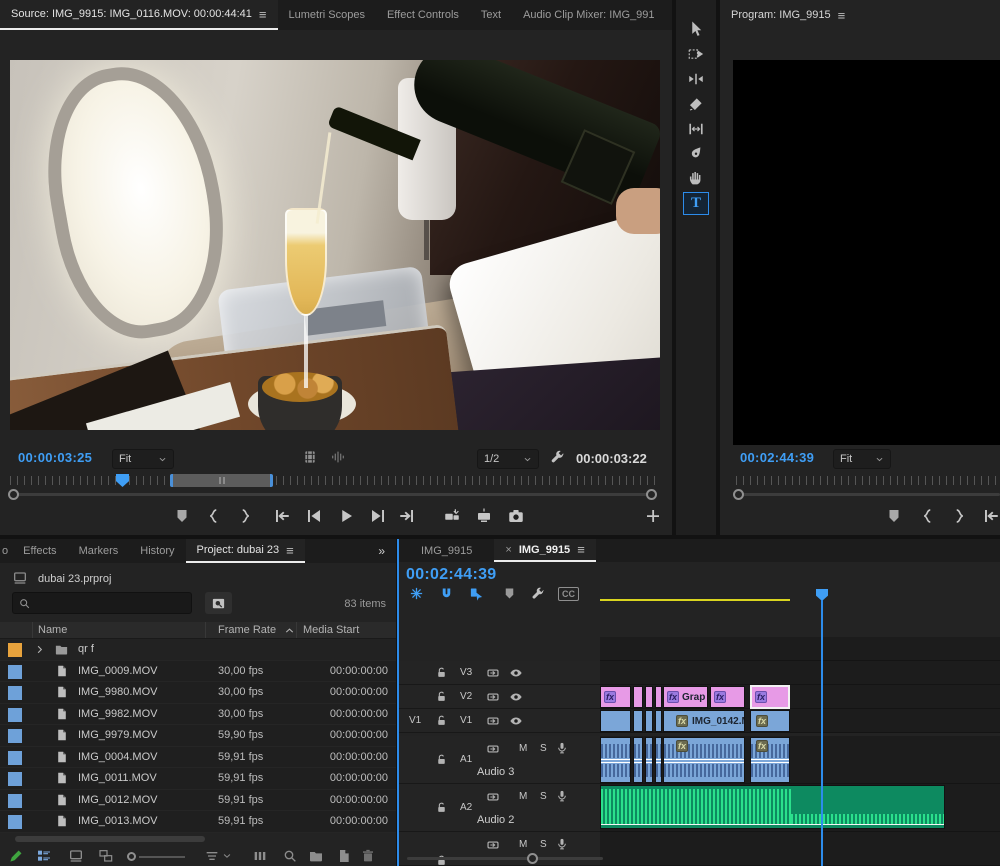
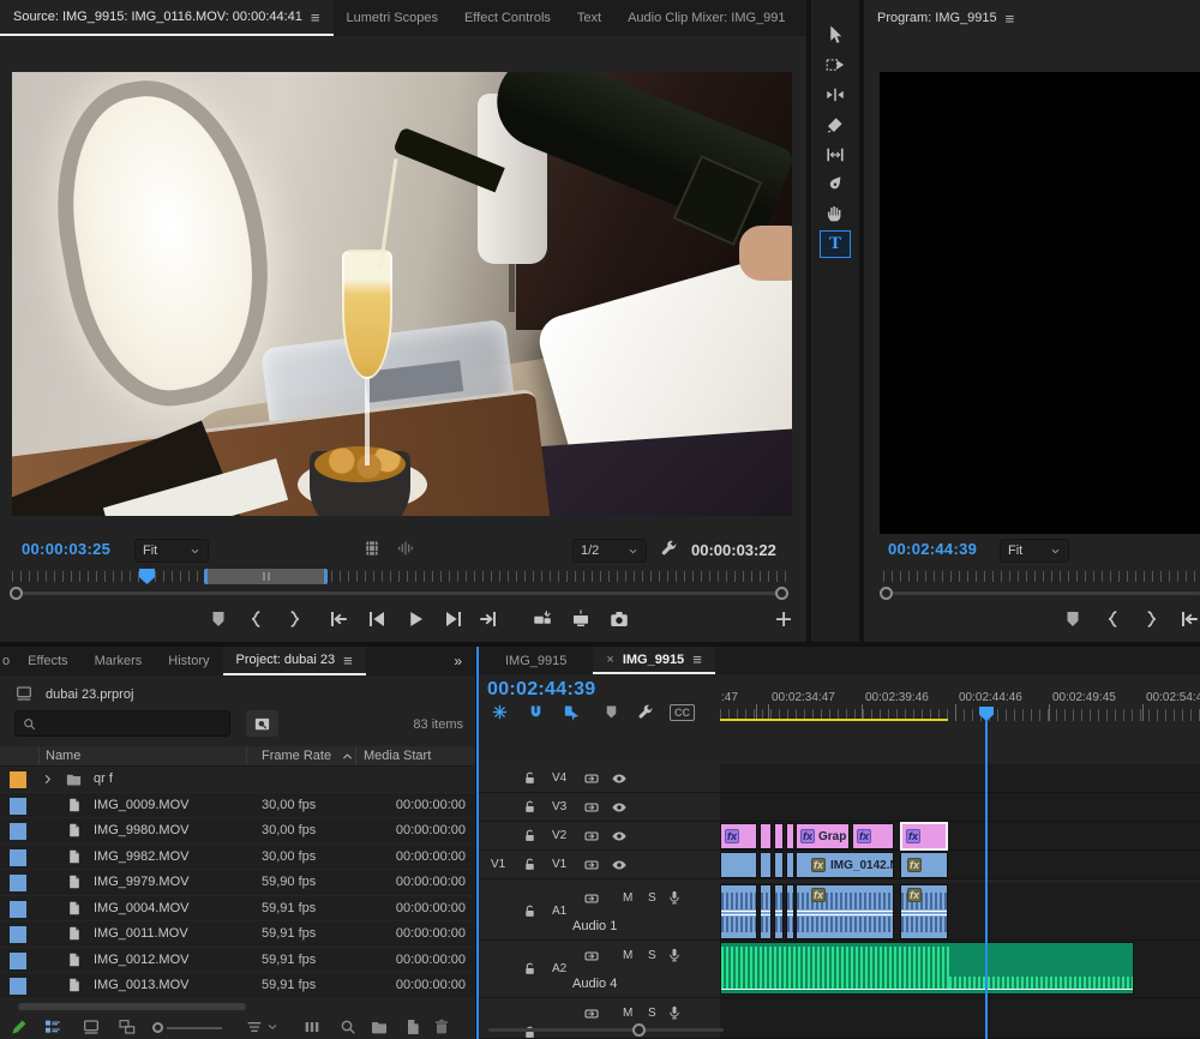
  Source: IMG_9915: IMG_0116.MOV: 00:00:44:41
  ≡
  Lumetri Scopes
  Effect Controls
  Text
  Audio Clip Mixer: IMG_991
  00:00:03:25
  Fit
  1/2
  00:00:03:22
  T
  Program: IMG_9915
  ≡
  00:02:44:39
  Fit
  o
  Effects
  Markers
  History
  Project: dubai 23
  ≡
  »
  dubai 23.prproj
  83 items
  Name
  Frame Rate
  Media Start
  qr f
  IMG_0009.MOV
  30,00 fps
  00:00:00:00
  IMG_9980.MOV
  30,00 fps
  00:00:00:00
  IMG_9982.MOV
  30,00 fps
  00:00:00:00
  IMG_9979.MOV
  59,90 fps
  00:00:00:00
  IMG_0004.MOV
  59,91 fps
  00:00:00:00
  IMG_0011.MOV
  59,91 fps
  00:00:00:00
  IMG_0012.MOV
  59,91 fps
  00:00:00:00
  IMG_0013.MOV
  59,91 fps
  00:00:00:00
  IMG_9915
  ×
  IMG_9915
  ≡
  00:02:44:39
  CC
+ :47
+ 00:02:34:47
+ 00:02:39:46
+ 00:02:44:46
+ 00:02:49:45
+ 00:02:54:4
+ V4
  V3
  V2
  V1
  V1
  M
  S
  A1
- Audio 3
+ Audio 1
  M
  S
  A2
- Audio 2
+ Audio 4
  M
  S
  fx
  fx
  Grap
  fx
  fx
  fx
  IMG_0142.
  fx
  fx
  fx
